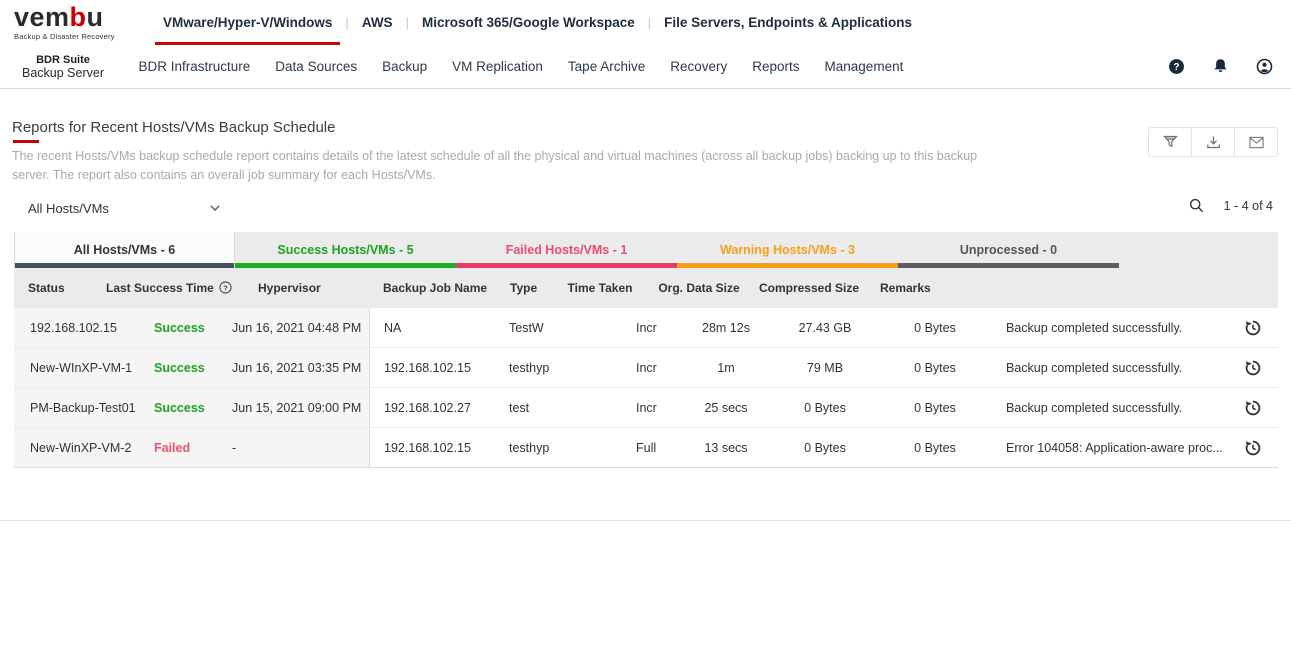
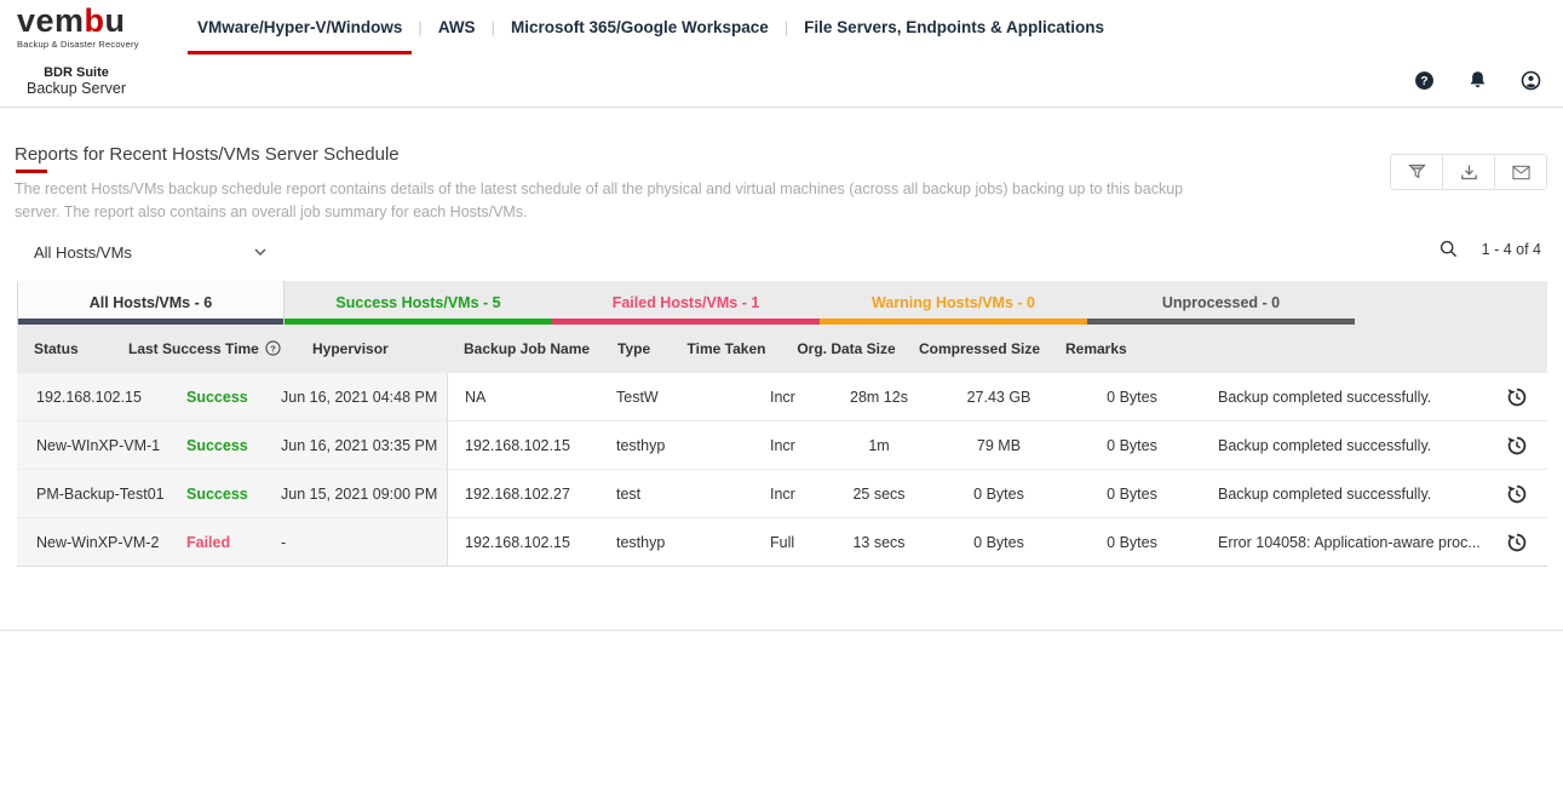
  vembu
  Backup & Disaster Recovery
  VMware/Hyper-V/Windows
  |
  AWS
  |
  Microsoft 365/Google Workspace
  |
  File Servers, Endpoints & Applications
  BDR Suite
  Backup Server
- BDR Infrastructure
- Data Sources
- Backup
- VM Replication
- Tape Archive
- Recovery
- Reports
- Management
  ?
- Reports for Recent Hosts/VMs Backup Schedule
+ Reports for Recent Hosts/VMs Server Schedule
  The recent Hosts/VMs backup schedule report contains details of the latest schedule of all the physical and virtual machines (across all backup jobs) backing up to this backup server. The report also contains an overall job summary for each Hosts/VMs.
  All Hosts/VMs
  1 - 4 of 4
  All Hosts/VMs - 6
  Success Hosts/VMs - 5
  Failed Hosts/VMs - 1
- Warning Hosts/VMs - 3
+ Warning Hosts/VMs - 0
  Unprocessed - 0
  Status
  Last Success Time
  ?
  Hypervisor
  Backup Job Name
  Type
  Time Taken
  Org. Data Size
  Compressed Size
  Remarks
  192.168.102.15
  Success
  Jun 16, 2021 04:48 PM
  NA
  TestW
  Incr
  28m 12s
  27.43 GB
  0 Bytes
  Backup completed successfully.
  New-WInXP-VM-1
  Success
  Jun 16, 2021 03:35 PM
  192.168.102.15
  testhyp
  Incr
  1m
  79 MB
  0 Bytes
  Backup completed successfully.
  PM-Backup-Test01
  Success
  Jun 15, 2021 09:00 PM
  192.168.102.27
  test
  Incr
  25 secs
  0 Bytes
  0 Bytes
  Backup completed successfully.
  New-WinXP-VM-2
  Failed
  -
  192.168.102.15
  testhyp
  Full
  13 secs
  0 Bytes
  0 Bytes
  Error 104058: Application-aware proc...
